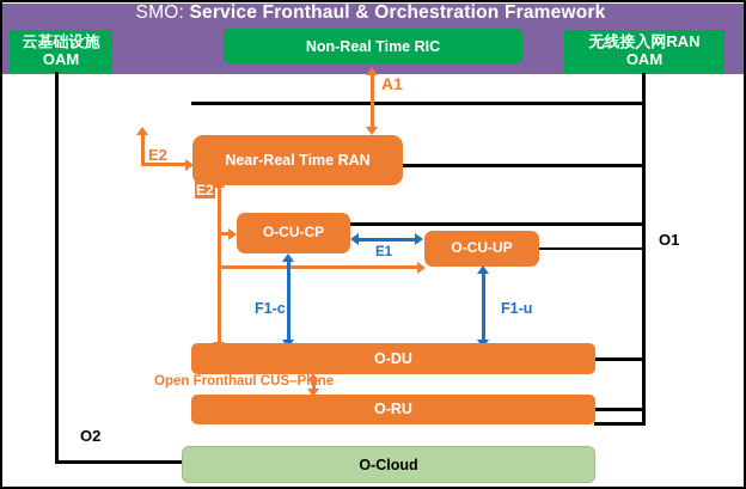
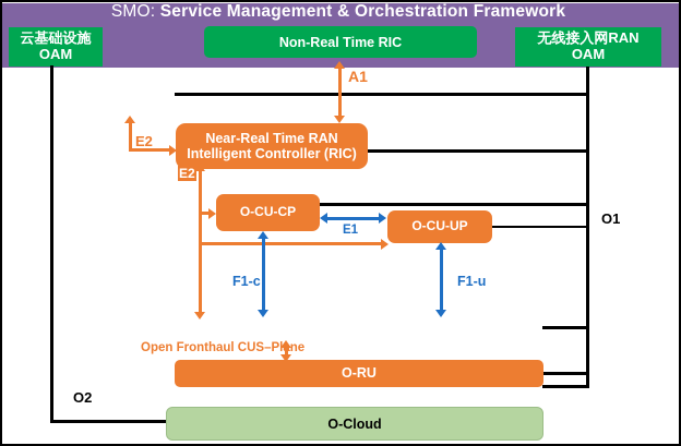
- SMO: Service Fronthaul & Orchestration Framework
+ SMO: Service Management & Orchestration Framework
  云基础设施
  OAM
  无线接入网RAN
  OAM
  Non-Real Time RIC
  O1
  O2
  A1
  Near-Real Time RAN
+ Intelligent Controller (RIC)
  E2
  E2
  O-CU-CP
  O-CU-UP
  E1
  F1-c
  F1-u
- O-DU
  O-RU
  Open Fronthaul CUS–Plane
  O-Cloud
